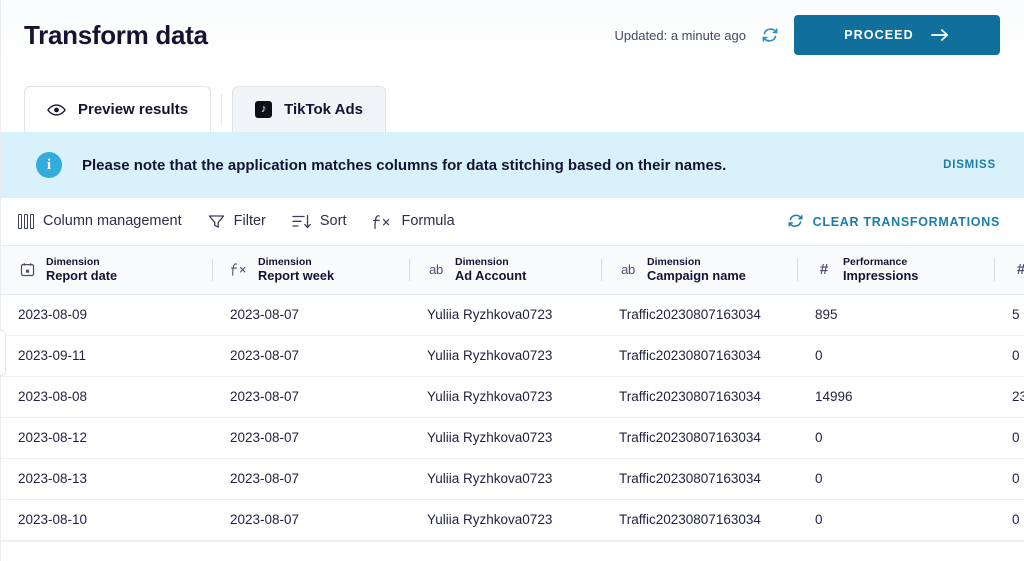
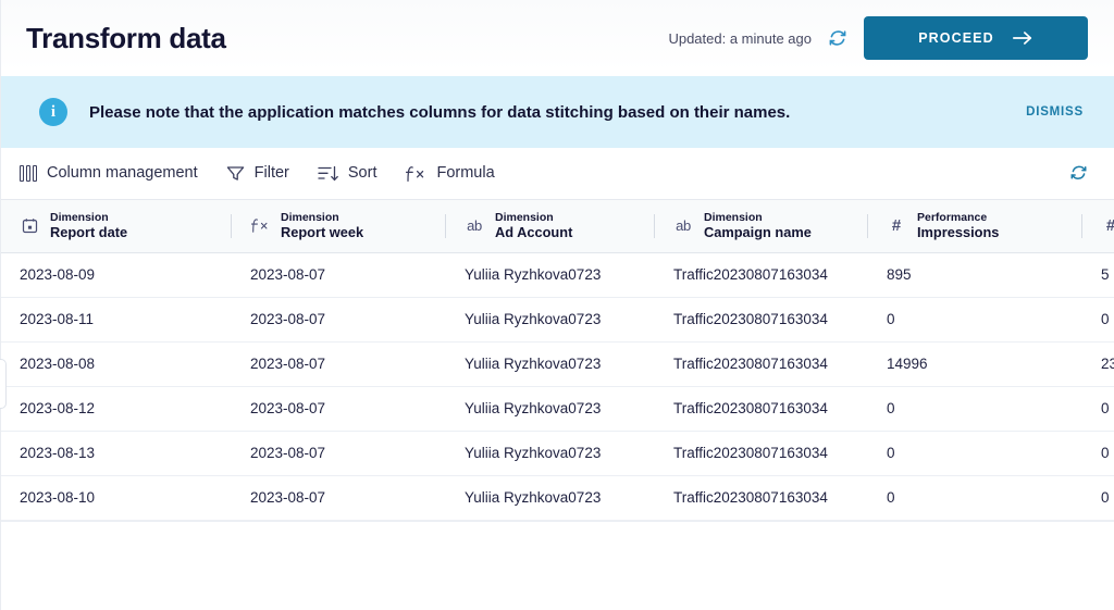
  Transform data
  Updated: a minute ago
  PROCEED
- Preview results
- ♪
- TikTok Ads
  i
  Please note that the application matches columns for data stitching based on their names.
  DISMISS
  Column management
  Filter
  Sort
  Formula
- CLEAR TRANSFORMATIONS
  Dimension Report date	Dimension Report week	ab Dimension Ad Account	ab Dimension Campaign name	# Performance Impressions	#
  2023-08-09	2023-08-07	Yuliia Ryzhkova0723	Traffic20230807163034	895	5
- 2023-09-11	2023-08-07	Yuliia Ryzhkova0723	Traffic20230807163034	0	0
+ 2023-08-11	2023-08-07	Yuliia Ryzhkova0723	Traffic20230807163034	0	0
  2023-08-08	2023-08-07	Yuliia Ryzhkova0723	Traffic20230807163034	14996	23
  2023-08-12	2023-08-07	Yuliia Ryzhkova0723	Traffic20230807163034	0	0
  2023-08-13	2023-08-07	Yuliia Ryzhkova0723	Traffic20230807163034	0	0
  2023-08-10	2023-08-07	Yuliia Ryzhkova0723	Traffic20230807163034	0	0
